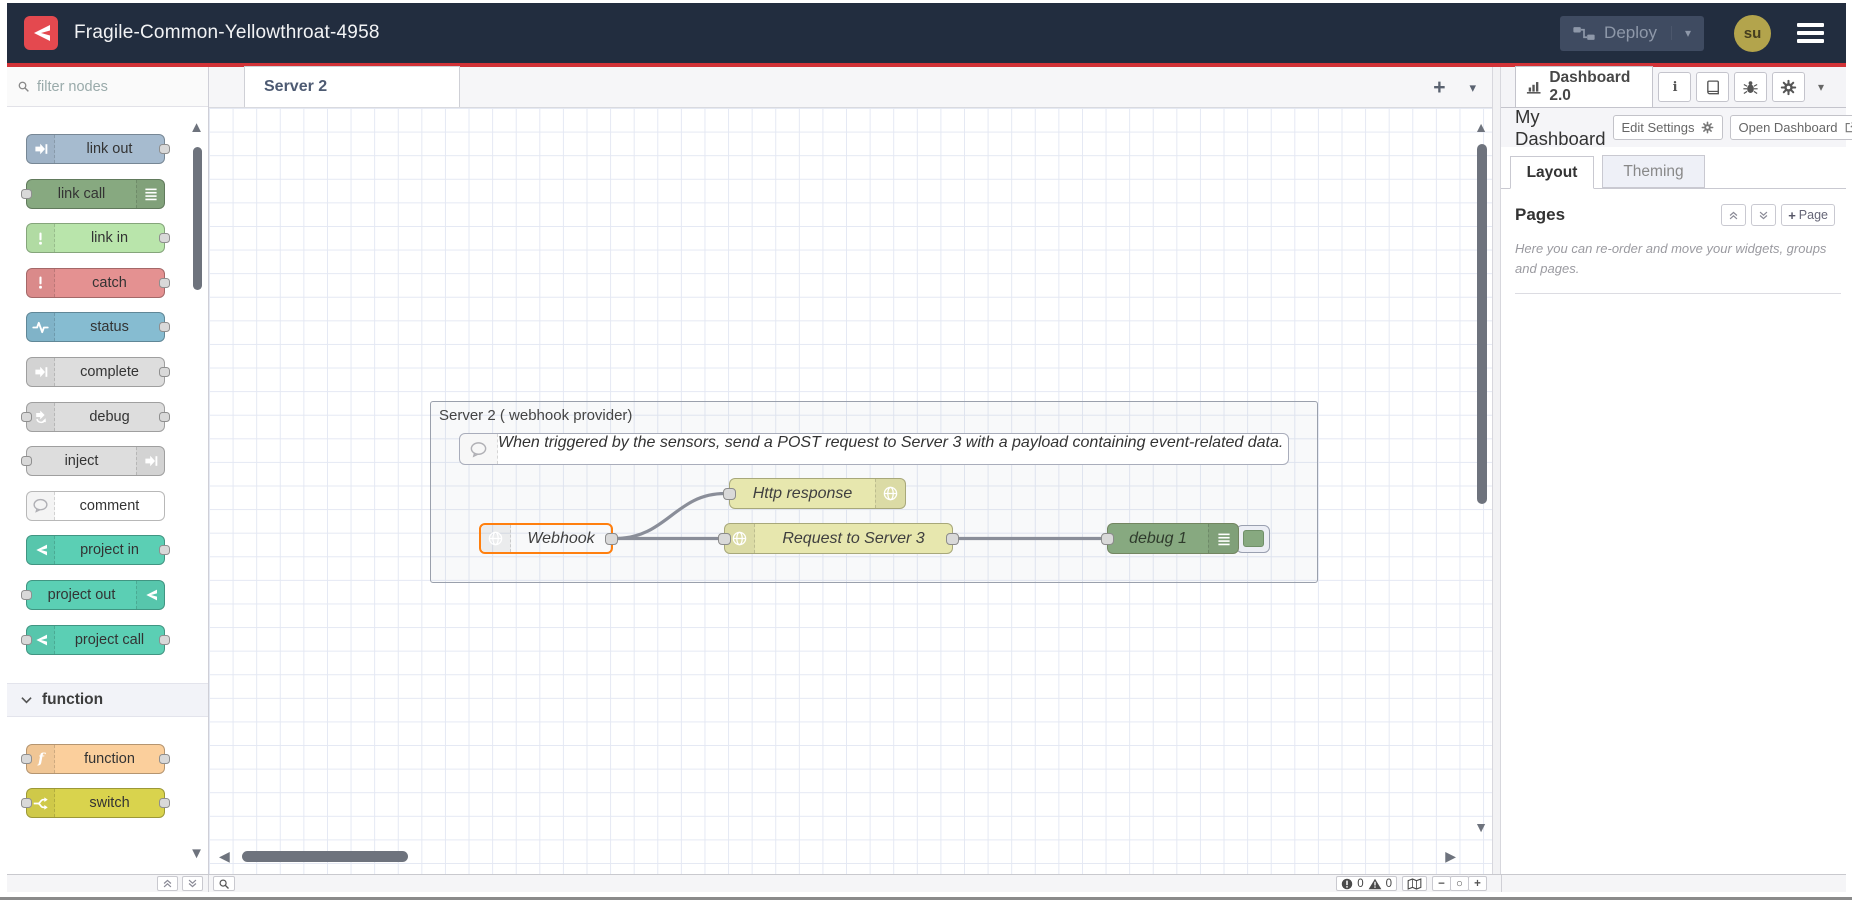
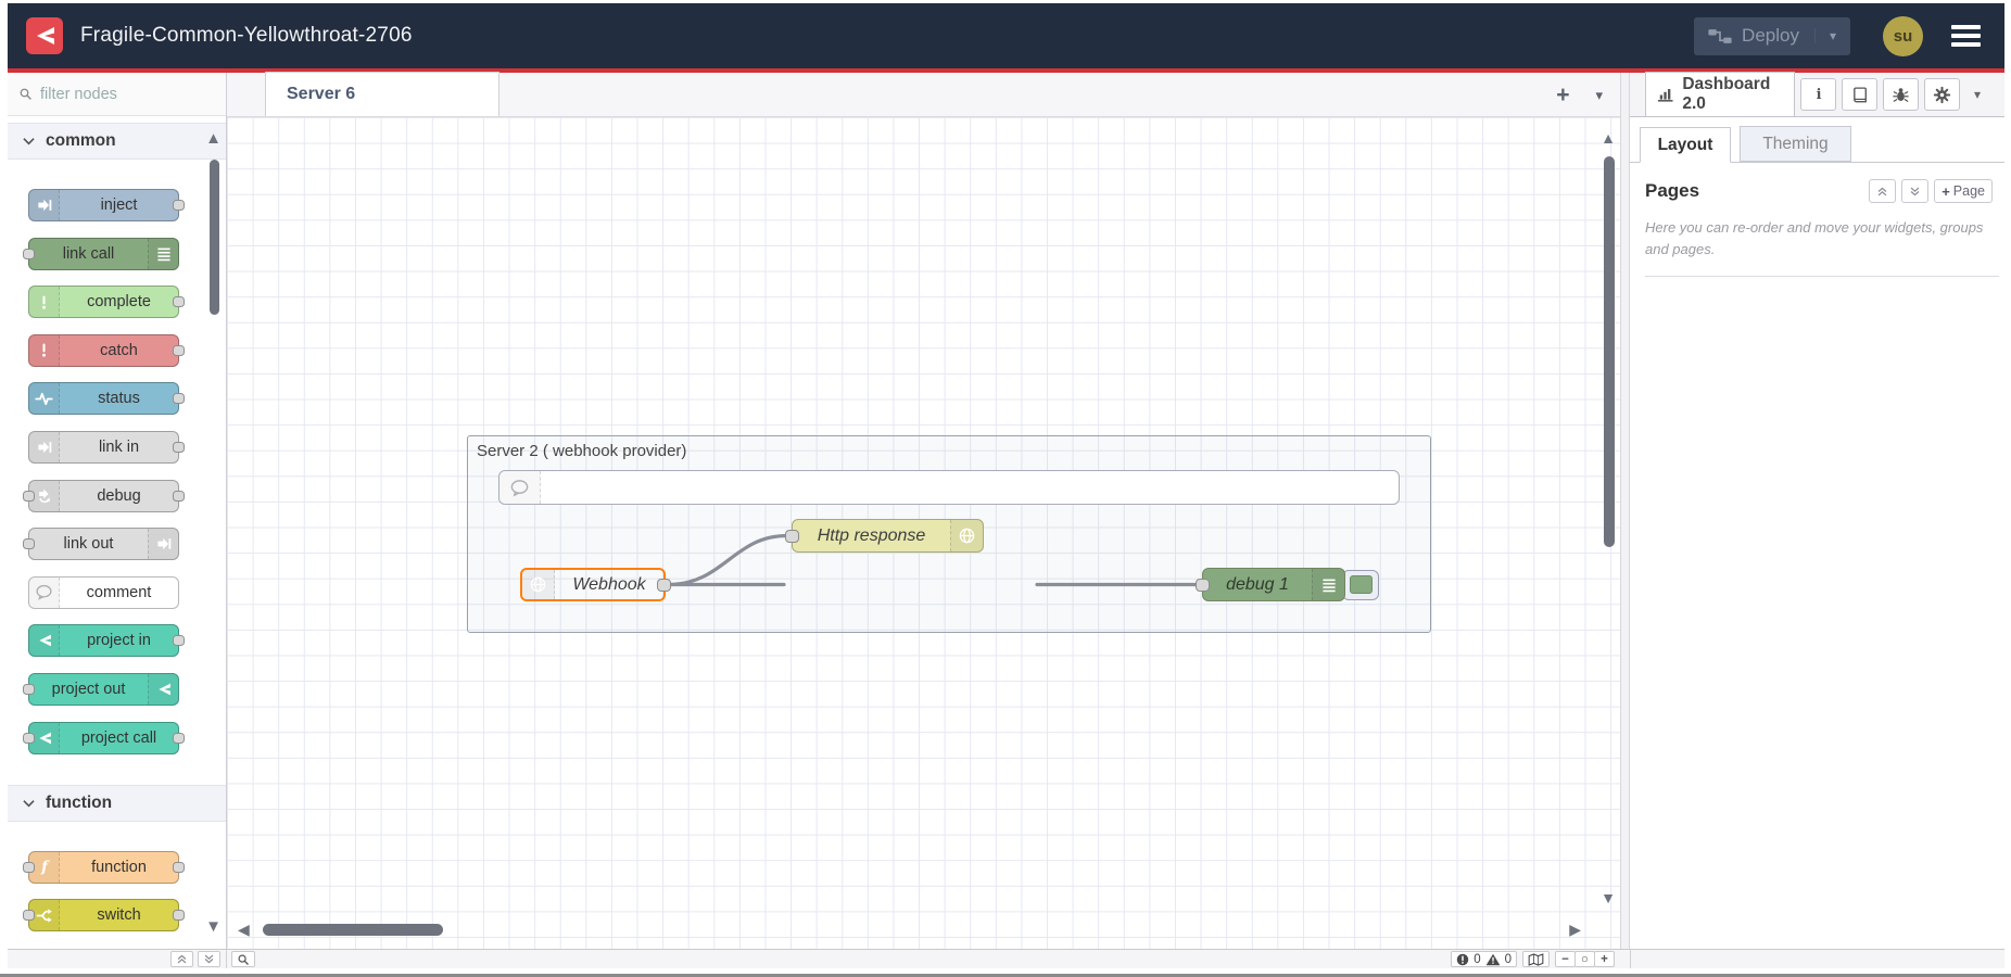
- Fragile-Common-Yellowthroat-4958
+ Fragile-Common-Yellowthroat-2706
  Deploy
  ▾
  su
  filter nodes
+ common
- link out
+ inject
  link call
- link in
+ complete
  catch
  status
- complete
+ link in
  debug
- inject
+ link out
  comment
  project in
  project out
  project call
  function
  f
  function
  switch
  ▲
  ▼
- Server 2
+ Server 6
  +
  ▾
  Server 2 ( webhook provider)
- When triggered by the sensors, send a POST request to Server 3 with a payload containing event-related data.
  Http response
  Webhook
- Request to Server 3
  debug 1
  ▲
  ▼
  ◀
  ▶
  Dashboard 2.0
  i
  ▾
- My Dashboard
- Edit Settings
- Open Dashboard
  Layout
  Theming
  Pages
  +
  Page
  Here you can re-order and move your widgets, groups and pages.
  0
  0
  −
  ○
  +
